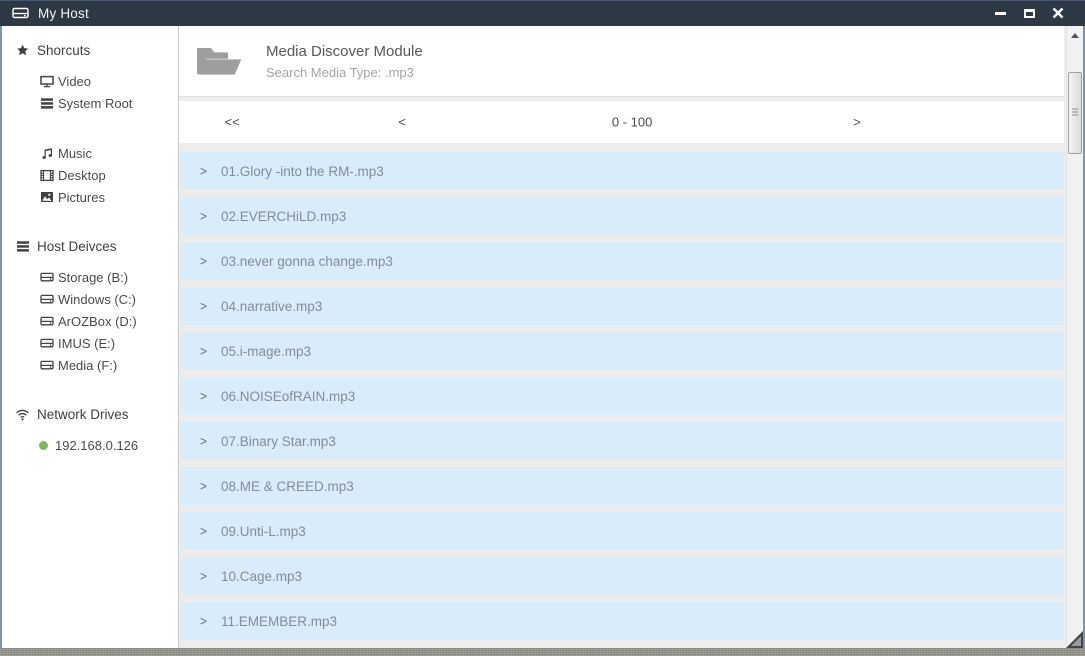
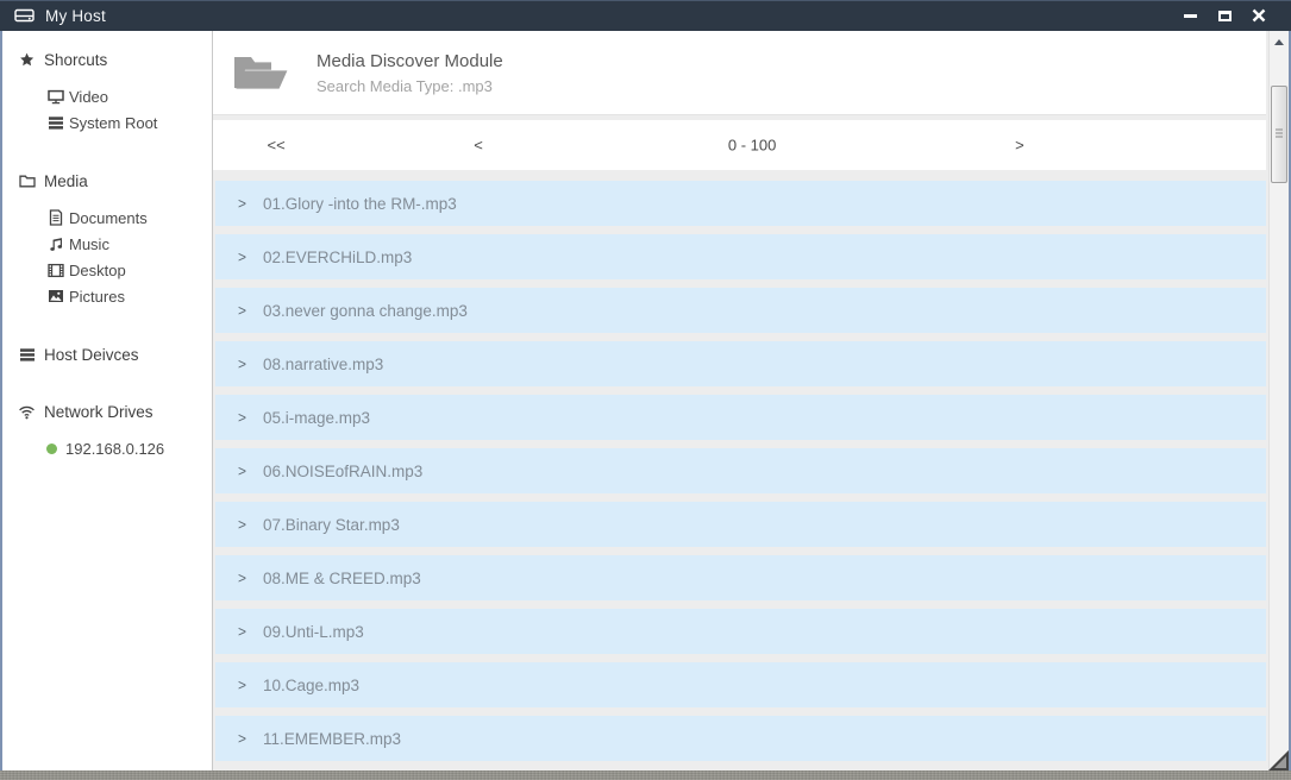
  My Host
  Shorcuts
  Video
  System Root
+ Media
+ Documents
  Music
  Desktop
  Pictures
  Host Deivces
- Storage (B:)
- Windows (C:)
- ArOZBox (D:)
- IMUS (E:)
- Media (F:)
  Network Drives
  192.168.0.126
  Media Discover Module
  Search Media Type: .mp3
  <<
  <
  0 - 100
  >
  >
  01.Glory -into the RM-.mp3
  >
  02.EVERCHiLD.mp3
  >
  03.never gonna change.mp3
  >
- 04.narrative.mp3
+ 08.narrative.mp3
  >
  05.i-mage.mp3
  >
  06.NOISEofRAIN.mp3
  >
  07.Binary Star.mp3
  >
  08.ME & CREED.mp3
  >
  09.Unti-L.mp3
  >
  10.Cage.mp3
  >
  11.EMEMBER.mp3
